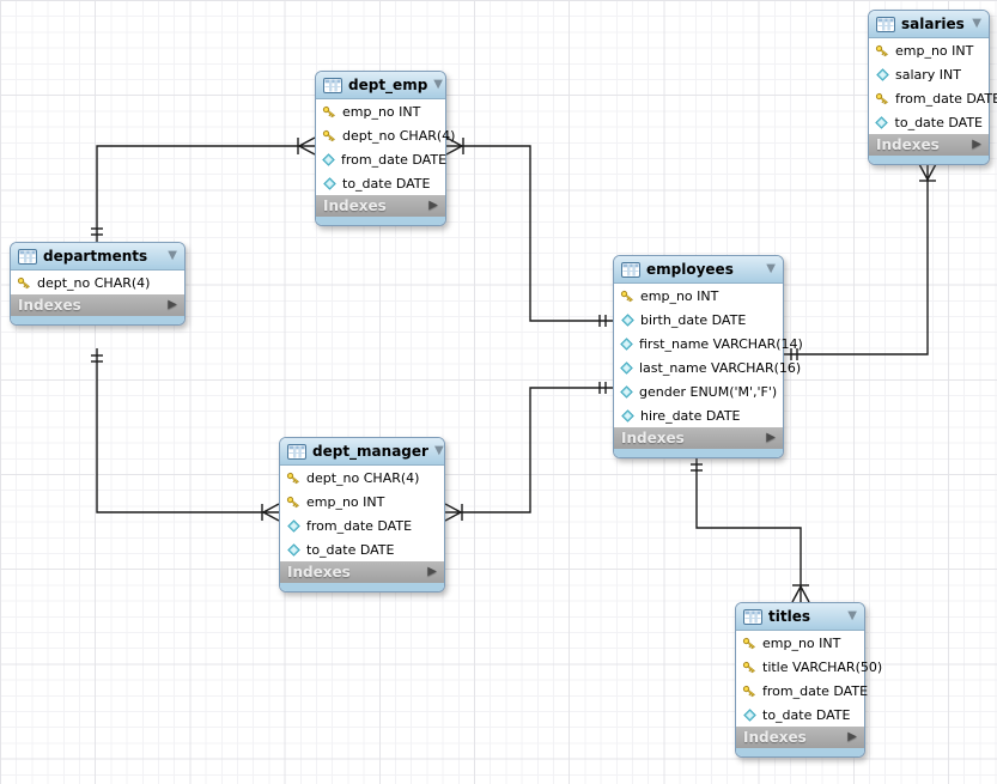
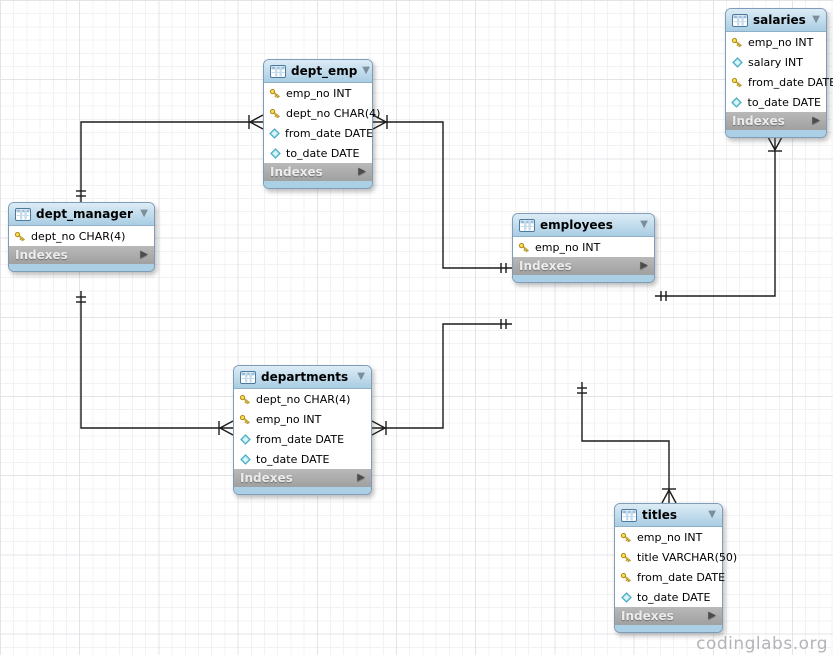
+ codinglabs.org
  salaries
  ▼
  emp_no INT
  salary INT
  from_date DAT
  to_date DATE
  Indexes
  ▶
  dept_emp
  ▼
  emp_no INT
  dept_no CHAR(4)
  from_date DATE
  to_date DATE
  Indexes
  ▶
- departments
+ dept_manager
  ▼
  dept_no CHAR(4)
  Indexes
  ▶
  employees
  ▼
  emp_no INT
- birth_date DATE
- first_name VARCHAR(14)
- last_name VARCHAR(16)
- gender ENUM('M','F')
- hire_date DATE
  Indexes
  ▶
- dept_manager
+ departments
  ▼
  dept_no CHAR(4)
  emp_no INT
  from_date DATE
  to_date DATE
  Indexes
  ▶
  titles
  ▼
  emp_no INT
  title VARCHAR(50)
  from_date DATE
  to_date DATE
  Indexes
  ▶
